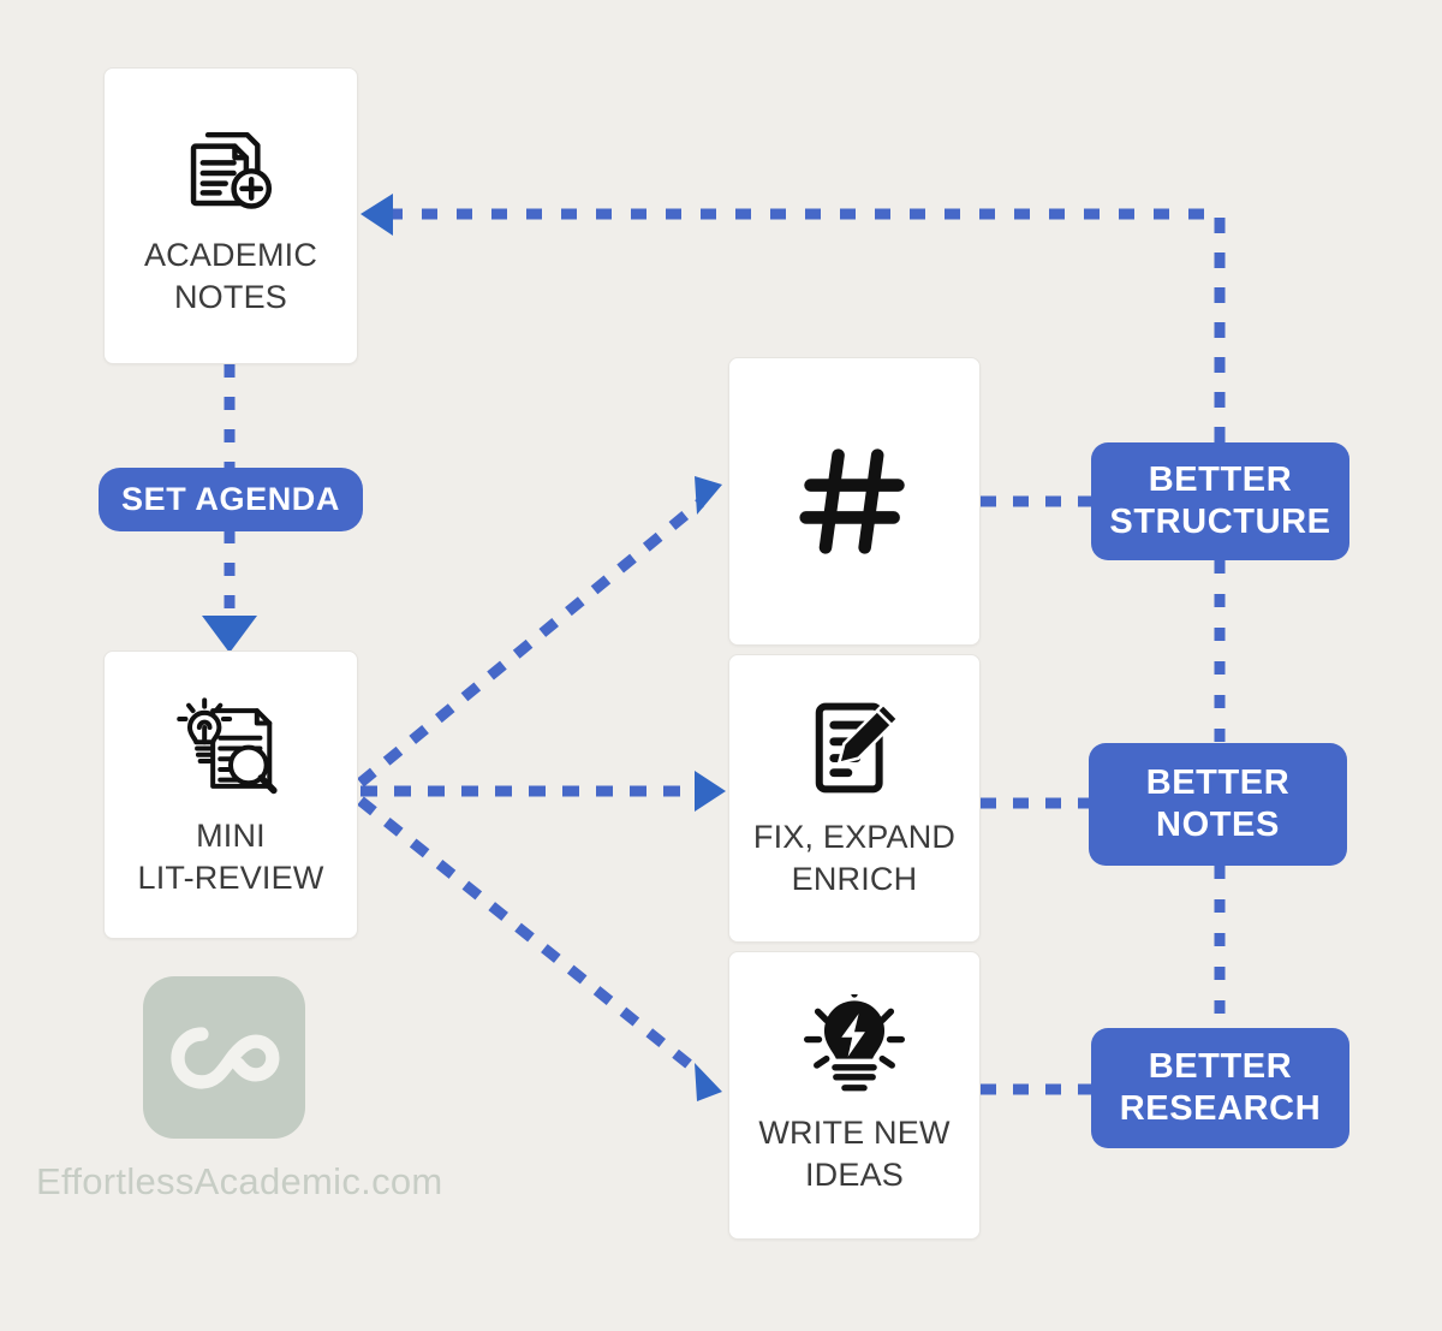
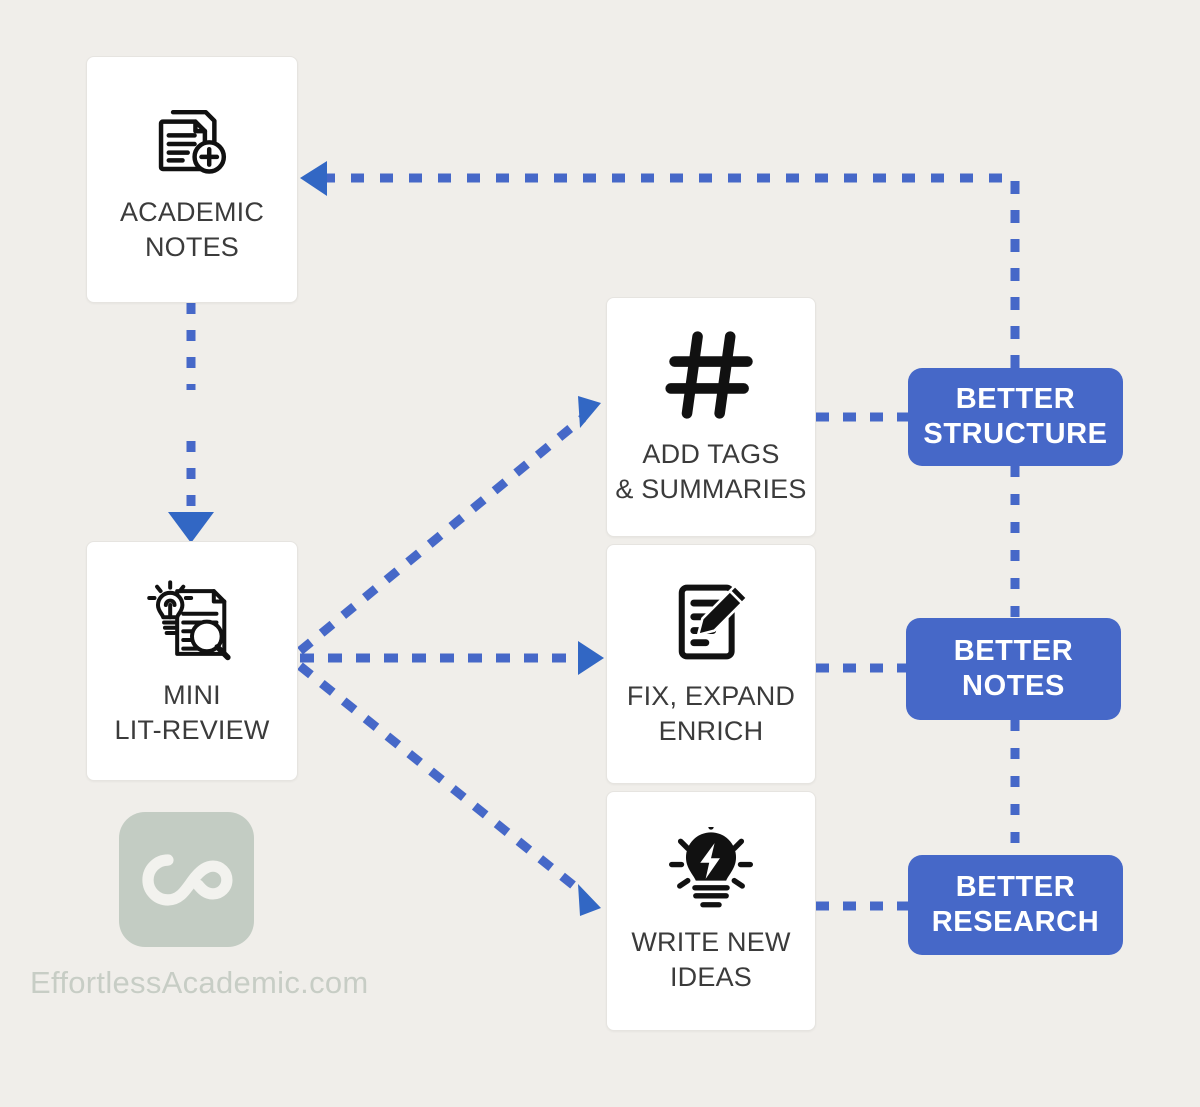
  ACADEMIC
  NOTES
- SET AGENDA
  MINI
  LIT-REVIEW
+ ADD TAGS
+ & SUMMARIES
  FIX, EXPAND
  ENRICH
  WRITE NEW
  IDEAS
  BETTER
  STRUCTURE
  BETTER
  NOTES
  BETTER
  RESEARCH
  EffortlessAcademic.com
